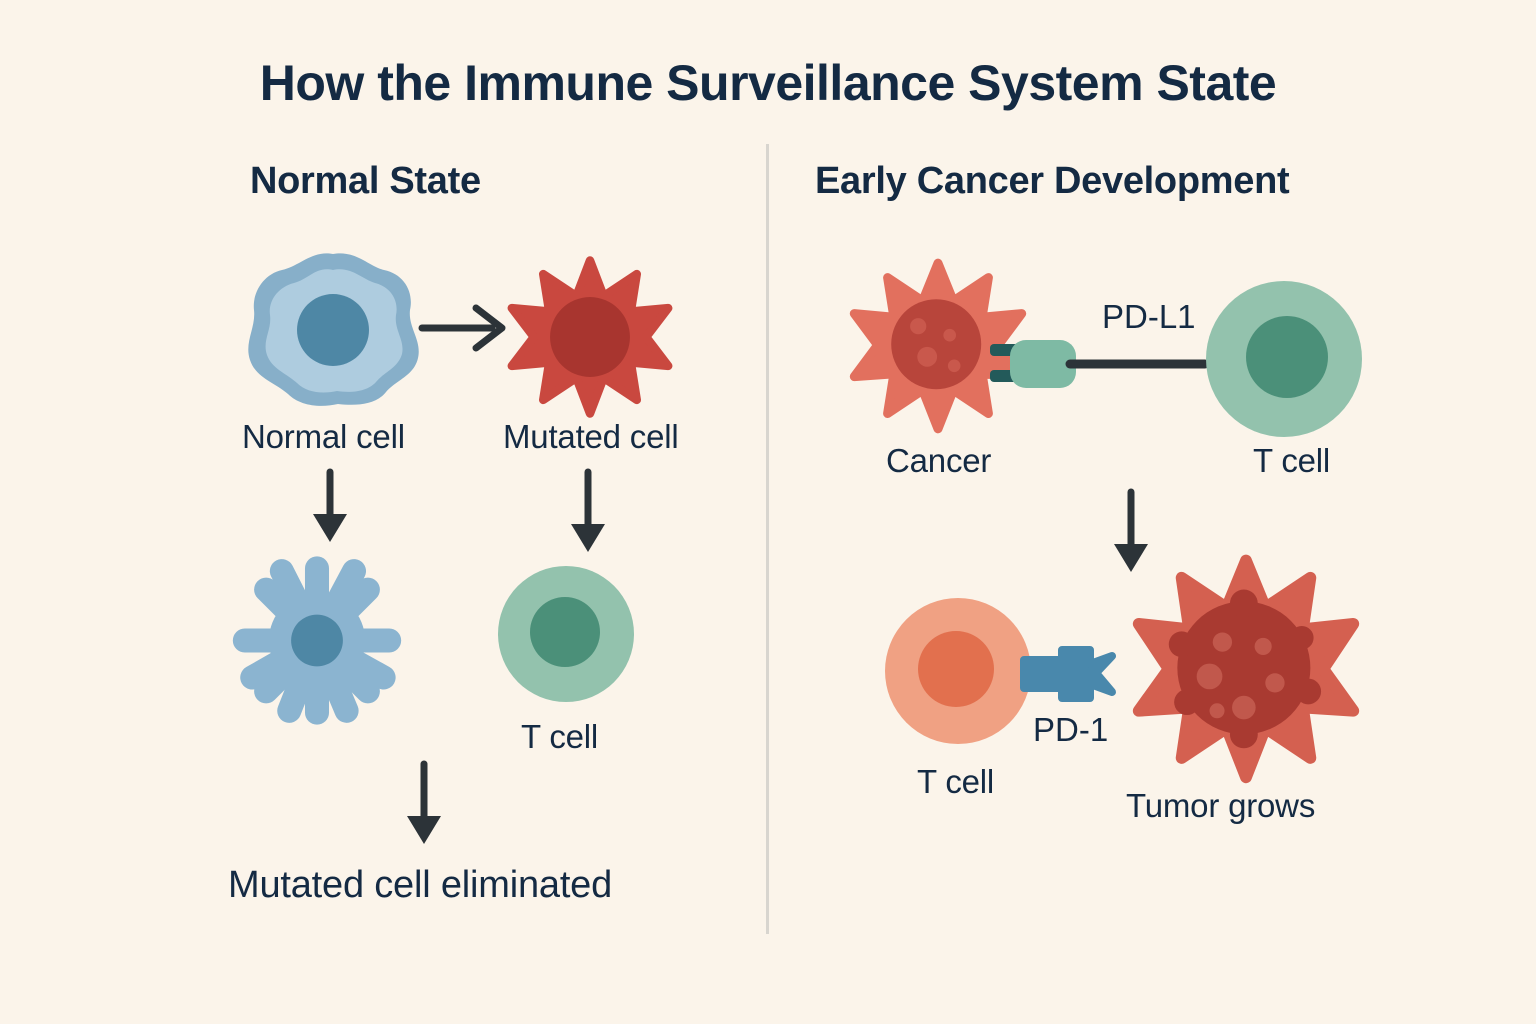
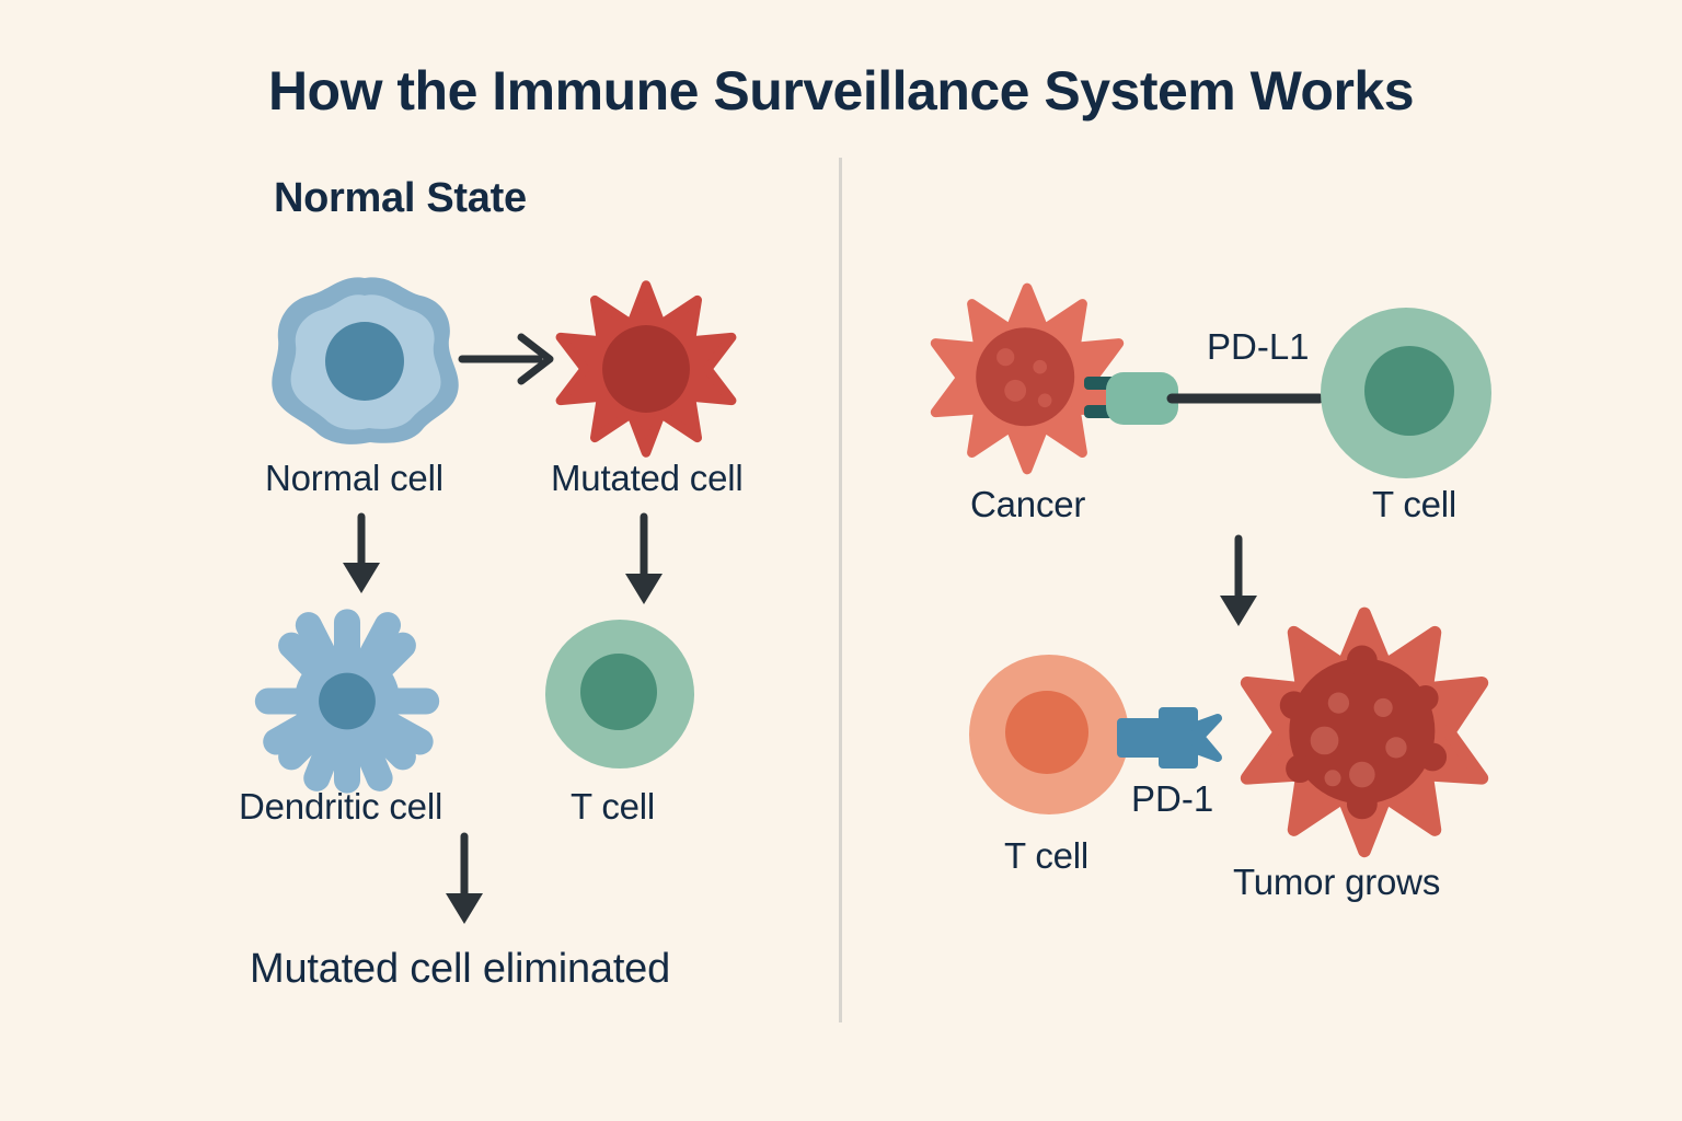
- How the Immune Surveillance System State
+ How the Immune Surveillance System Works
  Normal State
  Normal cell
  Mutated cell
+ Dendritic cell
  T cell
  Mutated cell eliminated
- Early Cancer Development
  Cancer
  PD-L1
  T cell
  T cell
  PD-1
  Tumor grows
